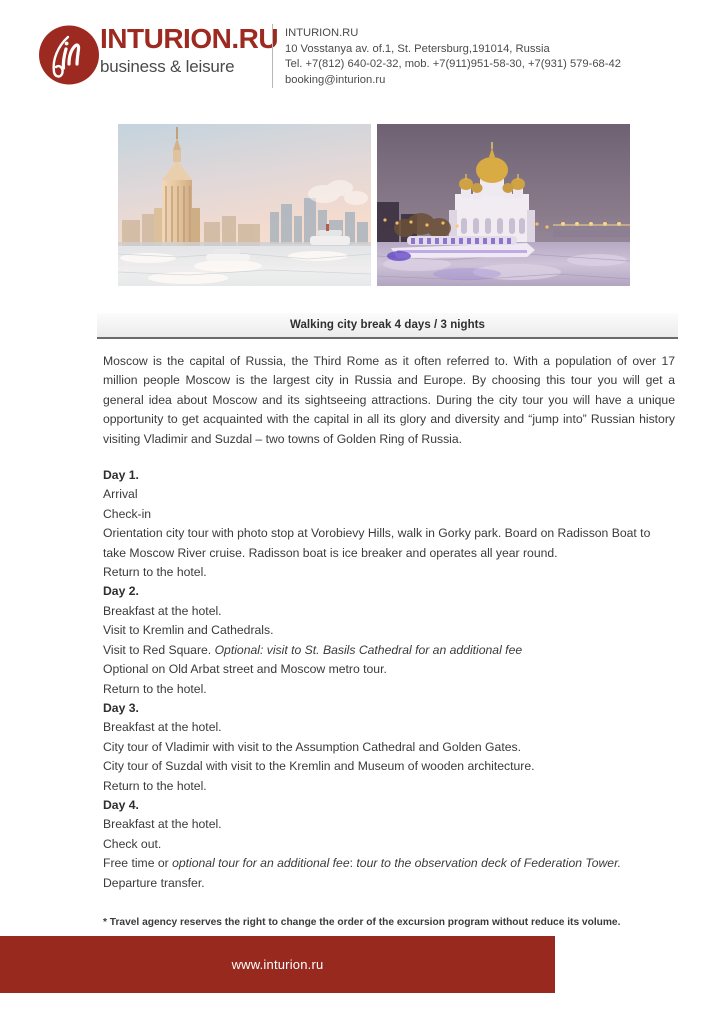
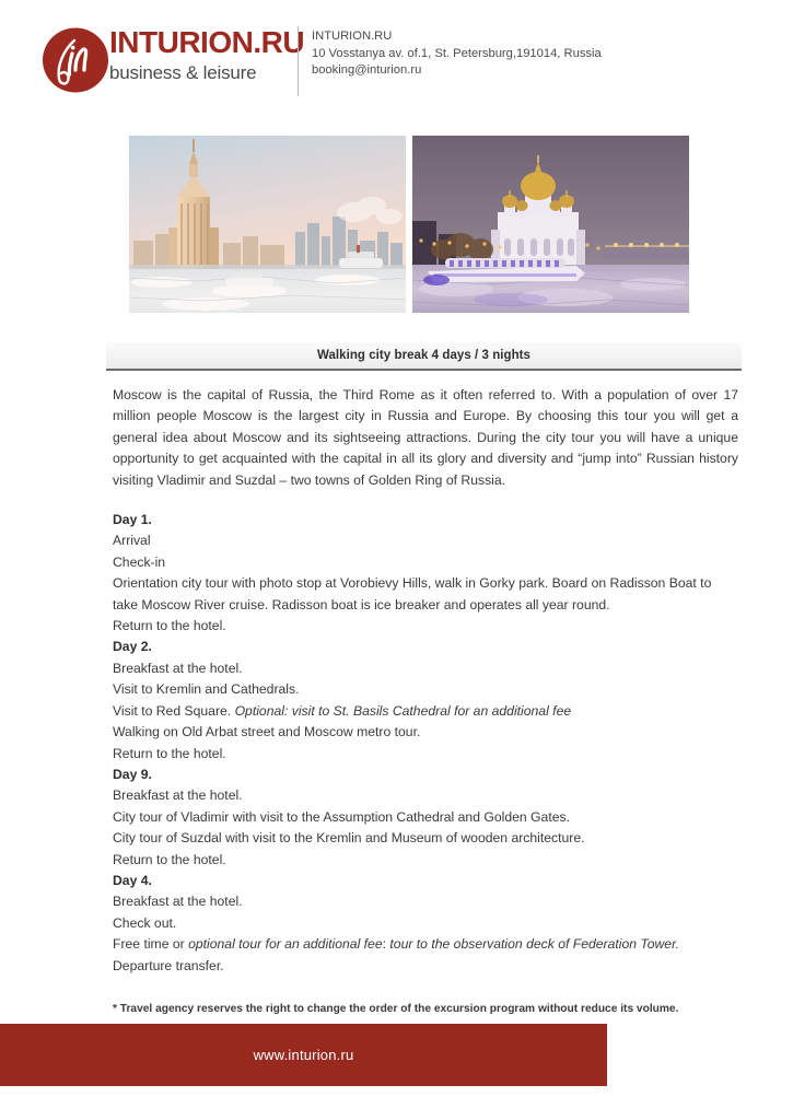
  INTURION.RU
  business & leisure
  INTURION.RU
  10 Vosstanya av. of.1, St. Petersburg,191014, Russia
- Tel. +7(812) 640-02-32, mob. +7(911)951-58-30, +7(931) 579-68-42
  booking@inturion.ru
  Walking city break 4 days / 3 nights
  Moscow is the capital of Russia, the Third Rome as it often referred to. With a population of over 17 million people Moscow is the largest city in Russia and Europe. By choosing this tour you will get a general idea about Moscow and its sightseeing attractions. During the city tour you will have a unique opportunity to get acquainted with the capital in all its glory and diversity and “jump into” Russian history visiting Vladimir and Suzdal – two towns of Golden Ring of Russia.
  Day 1.
  Arrival
  Check-in
  Orientation city tour with photo stop at Vorobievy Hills, walk in Gorky park. Board on Radisson Boat to take Moscow River cruise. Radisson boat is ice breaker and operates all year round.
  Return to the hotel.
  Day 2.
  Breakfast at the hotel.
  Visit to Kremlin and Cathedrals.
  Visit to Red Square. Optional: visit to St. Basils Cathedral for an additional fee
- Optional on Old Arbat street and Moscow metro tour.
+ Walking on Old Arbat street and Moscow metro tour.
  Return to the hotel.
- Day 3.
+ Day 9.
  Breakfast at the hotel.
  City tour of Vladimir with visit to the Assumption Cathedral and Golden Gates.
  City tour of Suzdal with visit to the Kremlin and Museum of wooden architecture.
  Return to the hotel.
  Day 4.
  Breakfast at the hotel.
  Check out.
  Free time or optional tour for an additional fee: tour to the observation deck of Federation Tower.
  Departure transfer.
  * Travel agency reserves the right to change the order of the excursion program without reduce its volume.
  www.inturion.ru
